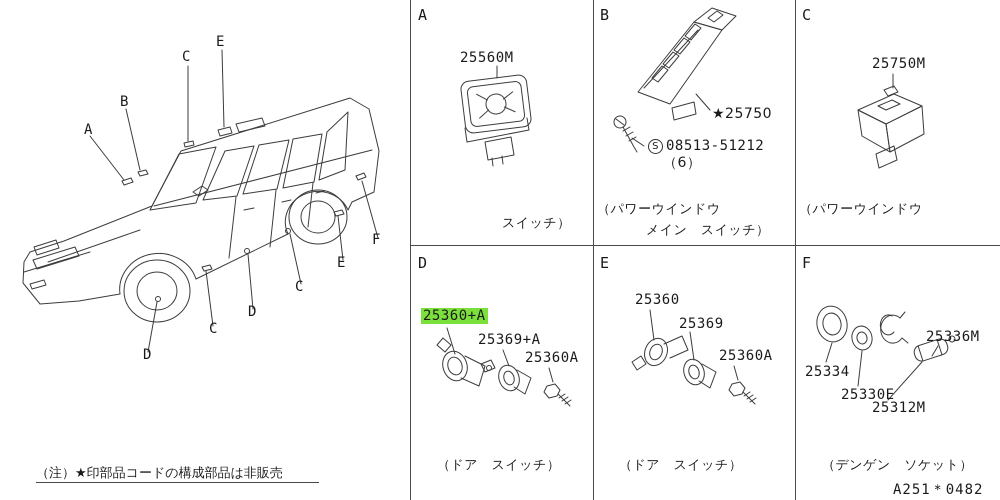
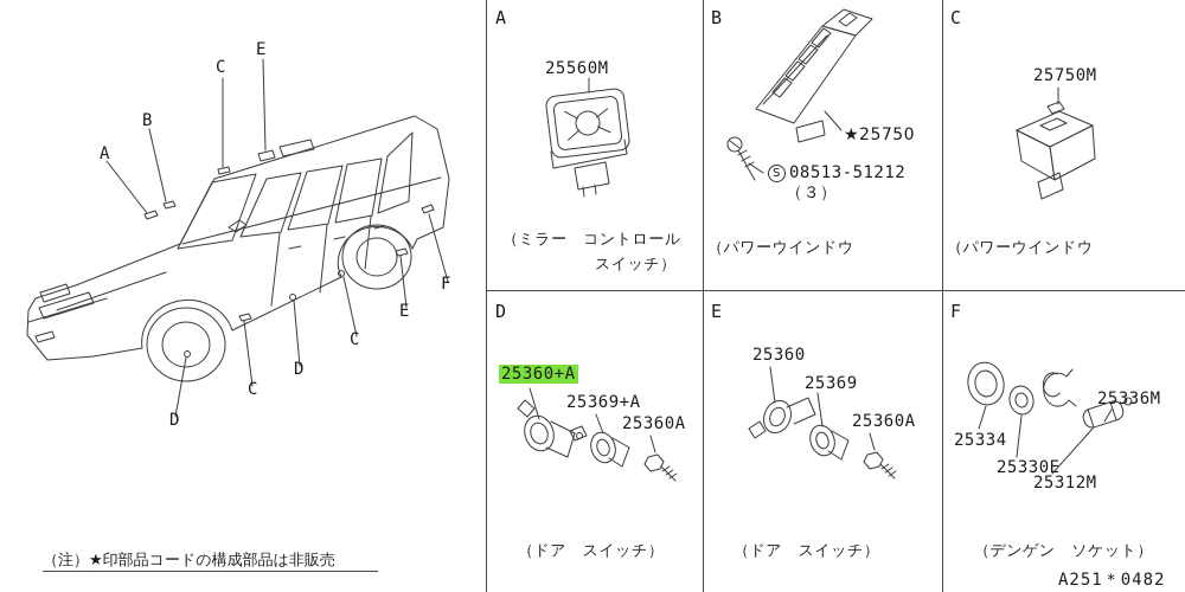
  A
  B
  C
  E
  F
  E
  C
  D
  C
  D
  （注）★印部品コードの構成部品は非販売
  A251＊0482
  A
  25560M
+ （ミラー コントロール
  スイッチ）
  B
  ★25750
  S 08513-51212
- （6）
+ （３）
  （パワーウインドウ
- メイン スイッチ）
  C
  25750M
  （パワーウインドウ
  D
  25360+A
  25369+A
  25360A
  （ドア スイッチ）
  E
  25360
  25369
  25360A
  （ドア スイッチ）
  F
  25336M
  25334
  25330E
  25312M
  （デンゲン ソケット）
